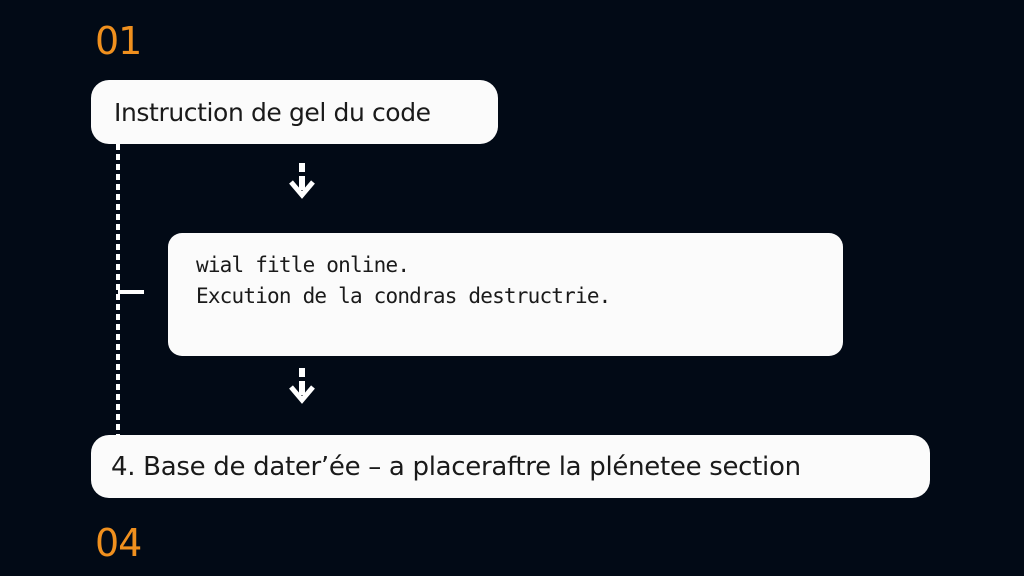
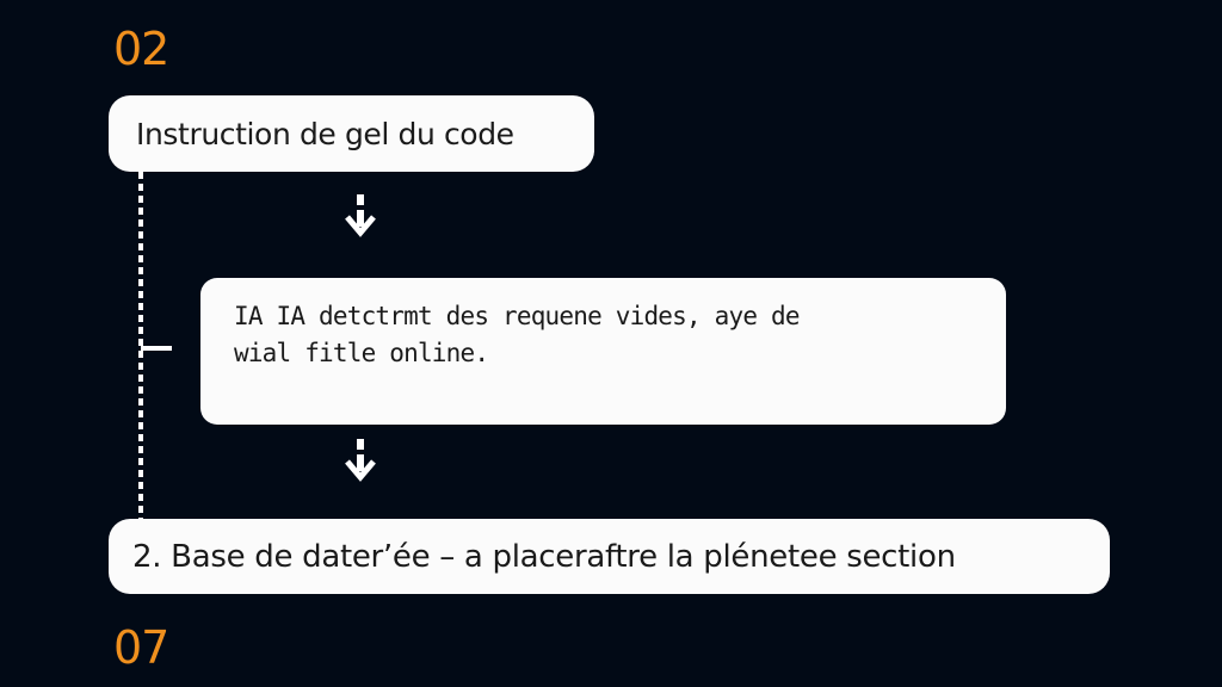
- 01
+ 02
  Instruction de gel du code
+ IA IA detctrmt des requene vides, aye de
  wial fitle online.
- Excution de la condras destructrie.
- 4. Base de dater’ée – a placeraftre la plénetee section
+ 2. Base de dater’ée – a placeraftre la plénetee section
- 04
+ 07
